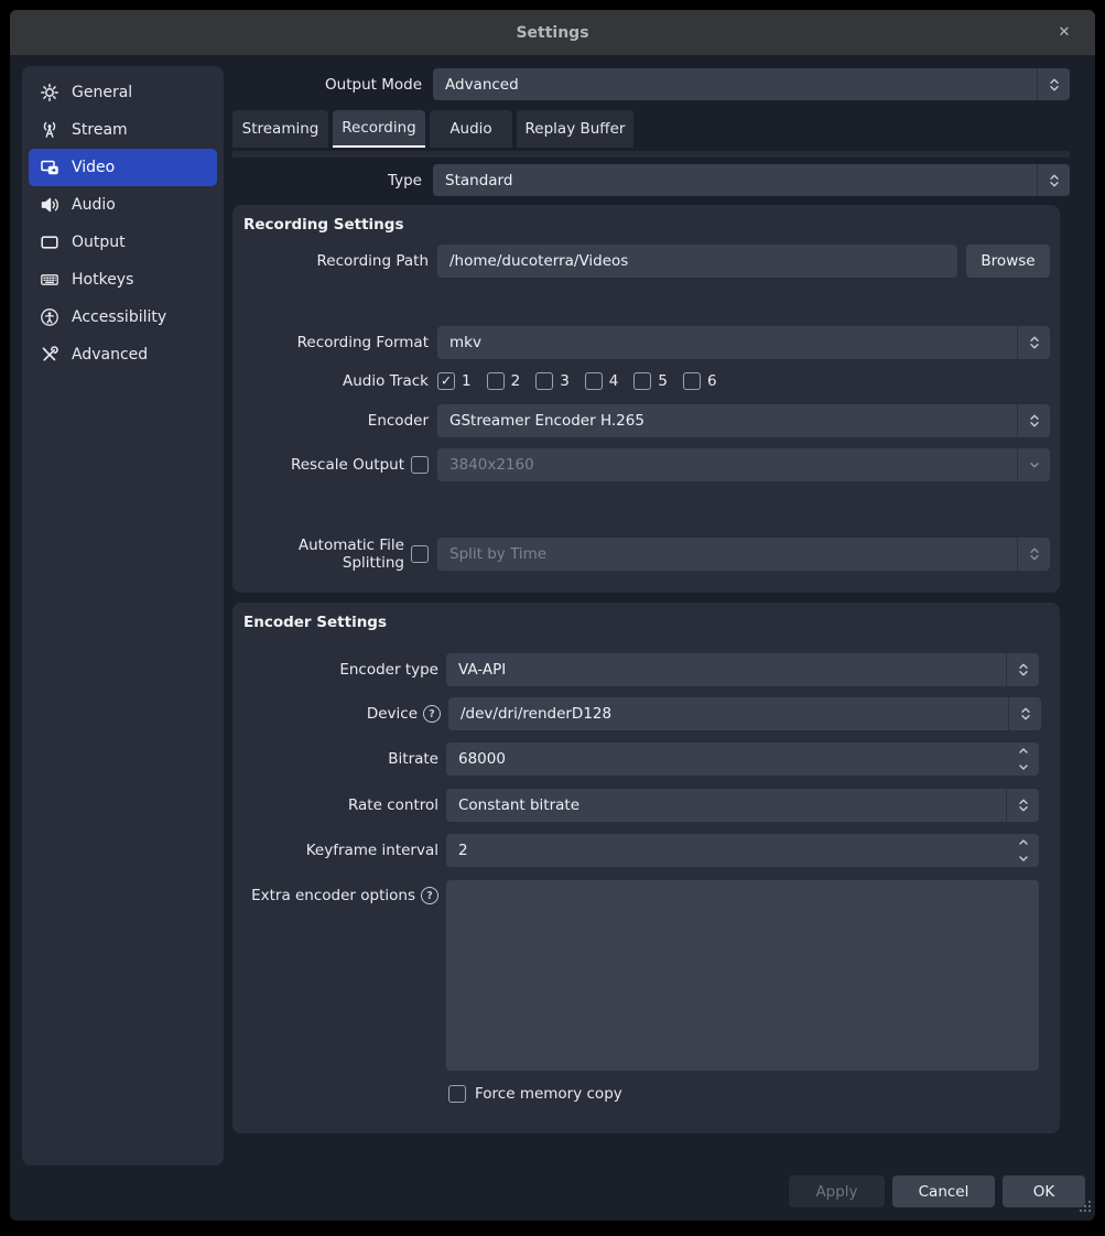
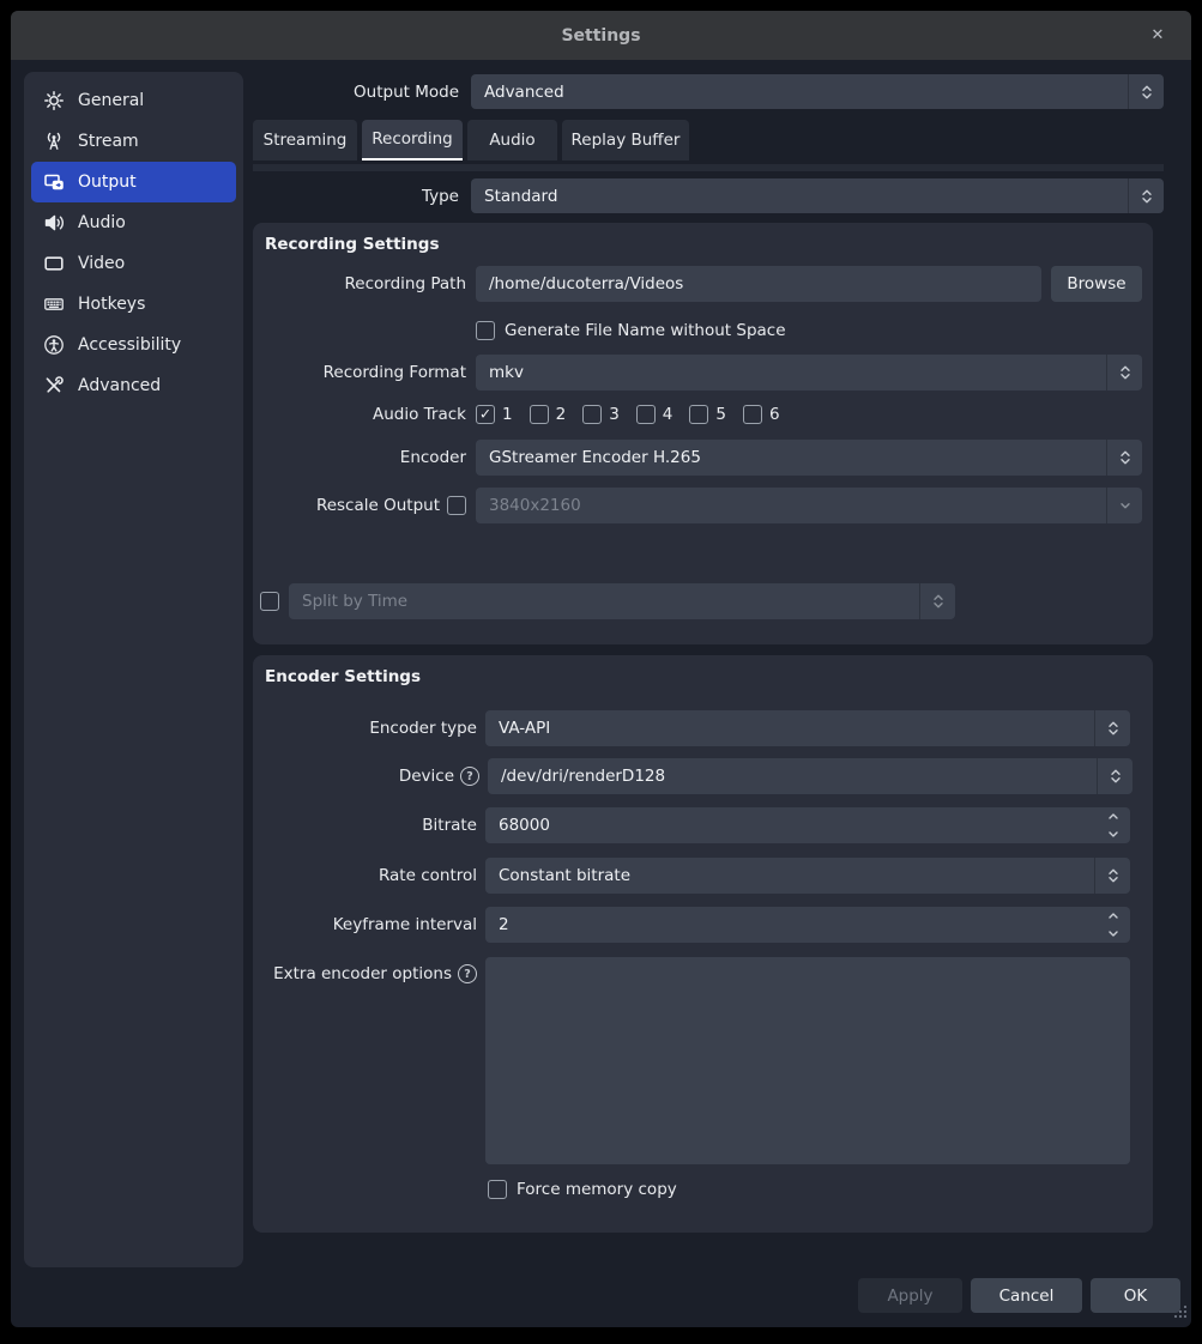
  Settings
  ✕
  General
  Stream
- Video
+ Output
  Audio
- Output
+ Video
  Hotkeys
  Accessibility
  Advanced
  Output Mode
  Advanced
  Streaming
  Recording
  Audio
  Replay Buffer
  Type
  Standard
  Recording Settings
  Recording Path
  /home/ducoterra/Videos
  Browse
+ Generate File Name without Space
  Recording Format
  mkv
  Audio Track
  ✓
  1
  2
  3
  4
  5
  6
  Encoder
  GStreamer Encoder H.265
  Rescale Output
  3840x2160
- Automatic File Splitting
  Split by Time
  Encoder Settings
  Encoder type
  VA-API
  Device
  ?
  /dev/dri/renderD128
  Bitrate
  68000
  Rate control
  Constant bitrate
  Keyframe interval
  2
  Extra encoder options
  ?
  Force memory copy
  Apply
  Cancel
  OK
